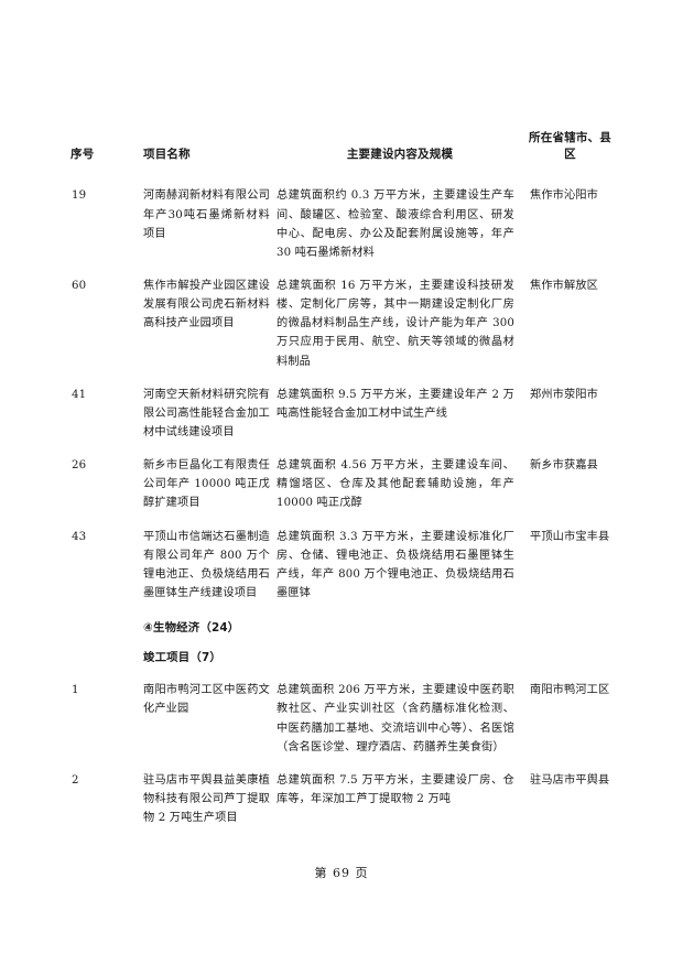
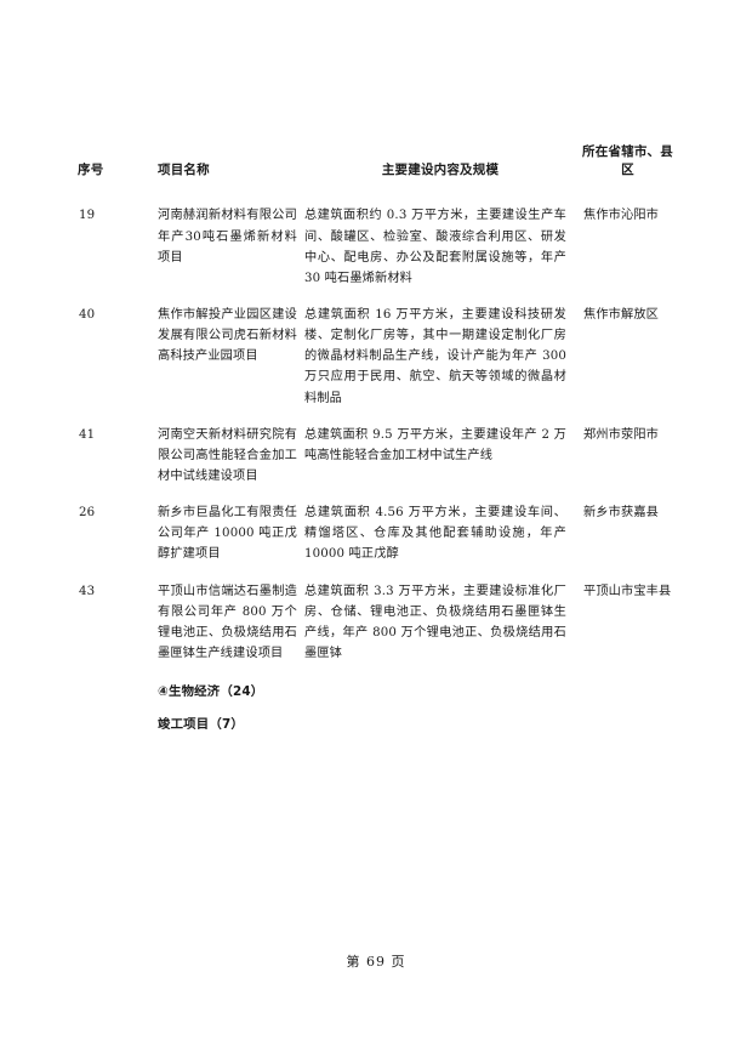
  序号	项目名称	主要建设内容及规模	所在省辖市、县区
  19	河南赫润新材料有限公司年产30吨石墨烯新材料项目	总建筑面积约 0.3 万平方米，主要建设生产车间、酸罐区、检验室、酸液综合利用区、研发中心、配电房、办公及配套附属设施等，年产 30 吨石墨烯新材料	焦作市沁阳市
- 60	焦作市解投产业园区建设发展有限公司虎石新材料高科技产业园项目	总建筑面积 16 万平方米，主要建设科技研发楼、定制化厂房等，其中一期建设定制化厂房的微晶材料制品生产线，设计产能为年产 300 万只应用于民用、航空、航天等领域的微晶材料制品	焦作市解放区
+ 40	焦作市解投产业园区建设发展有限公司虎石新材料高科技产业园项目	总建筑面积 16 万平方米，主要建设科技研发楼、定制化厂房等，其中一期建设定制化厂房的微晶材料制品生产线，设计产能为年产 300 万只应用于民用、航空、航天等领域的微晶材料制品	焦作市解放区
  41	河南空天新材料研究院有限公司高性能轻合金加工材中试线建设项目	总建筑面积 9.5 万平方米，主要建设年产 2 万吨高性能轻合金加工材中试生产线	郑州市荥阳市
  26	新乡市巨晶化工有限责任公司年产 10000 吨正戊醇扩建项目	总建筑面积 4.56 万平方米，主要建设车间、精馏塔区、仓库及其他配套辅助设施，年产 10000 吨正戊醇	新乡市获嘉县
  43	平顶山市信端达石墨制造有限公司年产 800 万个锂电池正、负极烧结用石墨匣钵生产线建设项目	总建筑面积 3.3 万平方米，主要建设标准化厂房、仓储、锂电池正、负极烧结用石墨匣钵生产线，年产 800 万个锂电池正、负极烧结用石墨匣钵	平顶山市宝丰县
  	④生物经济（24）
  	竣工项目（7）
- 1	南阳市鸭河工区中医药文化产业园	总建筑面积 206 万平方米，主要建设中医药职教社区、产业实训社区（含药膳标准化检测、中医药膳加工基地、交流培训中心等）、名医馆（含名医诊堂、理疗酒店、药膳养生美食街）	南阳市鸭河工区
- 2	驻马店市平舆县益美康植物科技有限公司芦丁提取物 2 万吨生产项目	总建筑面积 7.5 万平方米，主要建设厂房、仓库等，年深加工芦丁提取物 2 万吨	驻马店市平舆县
  第 69 页
